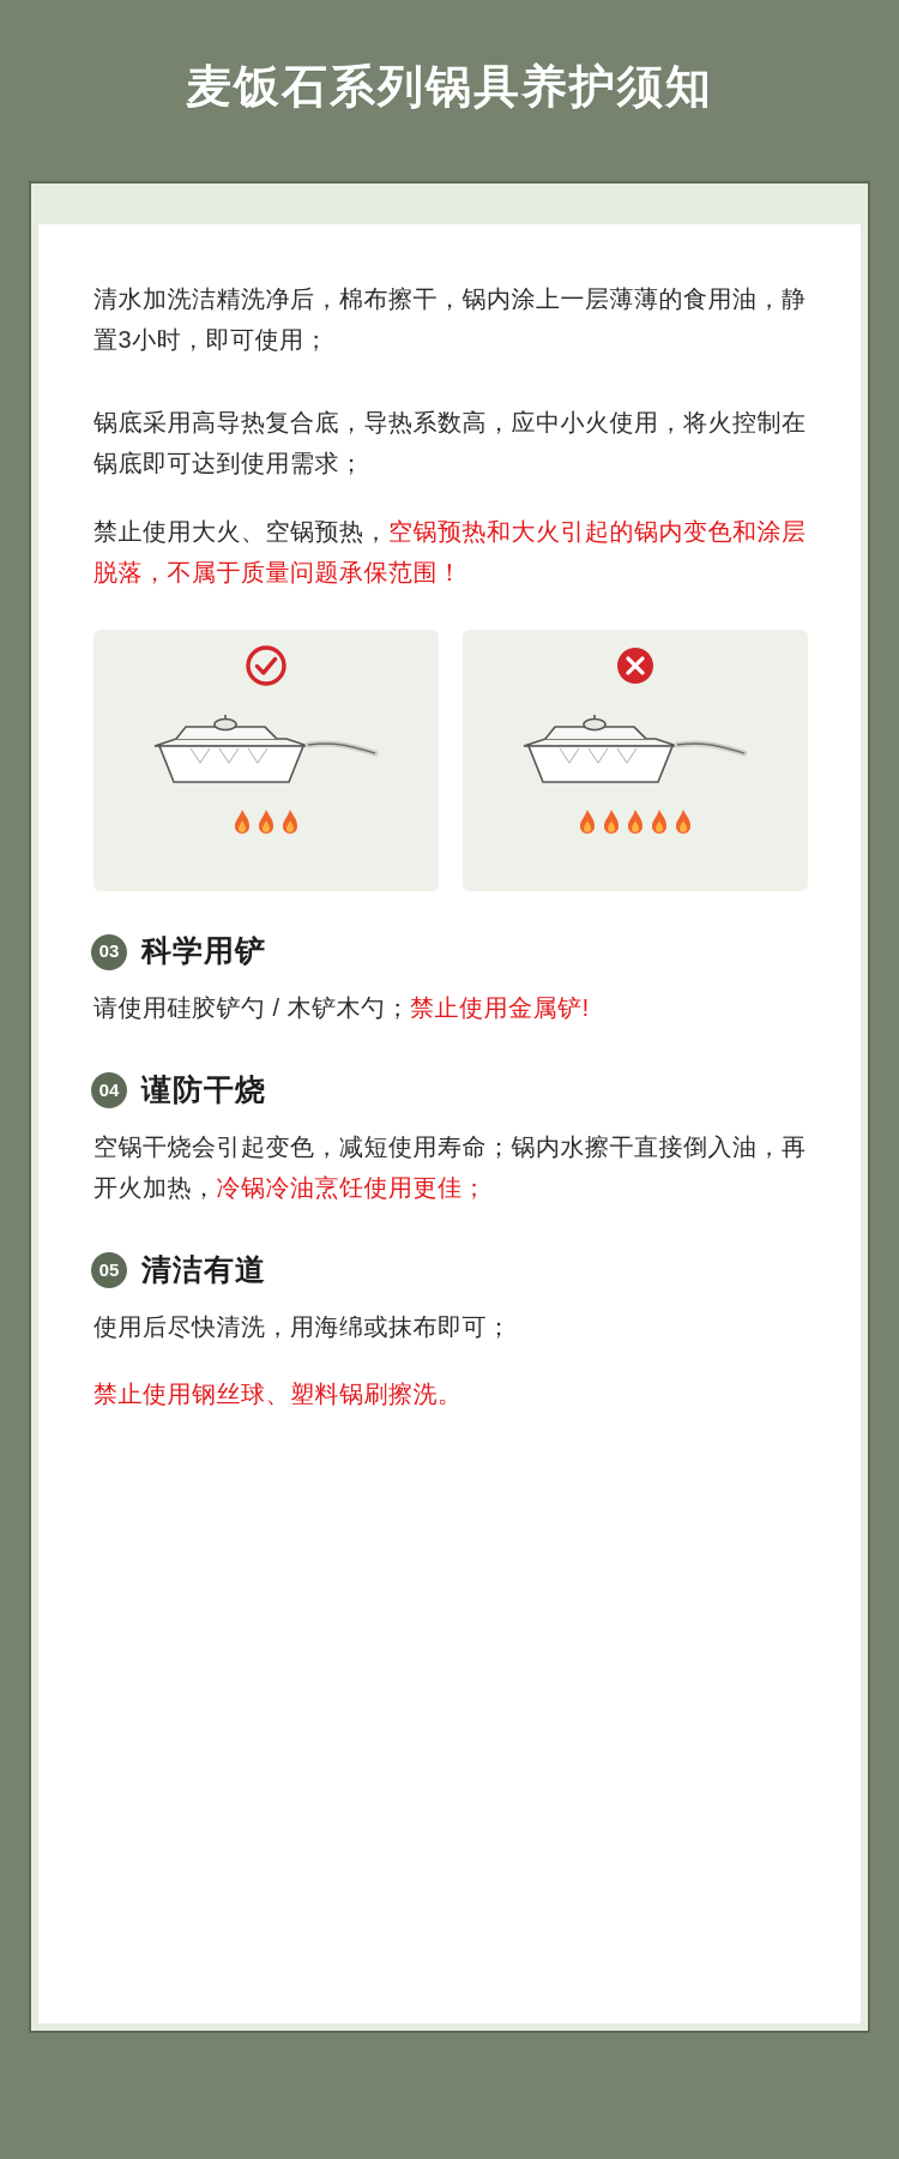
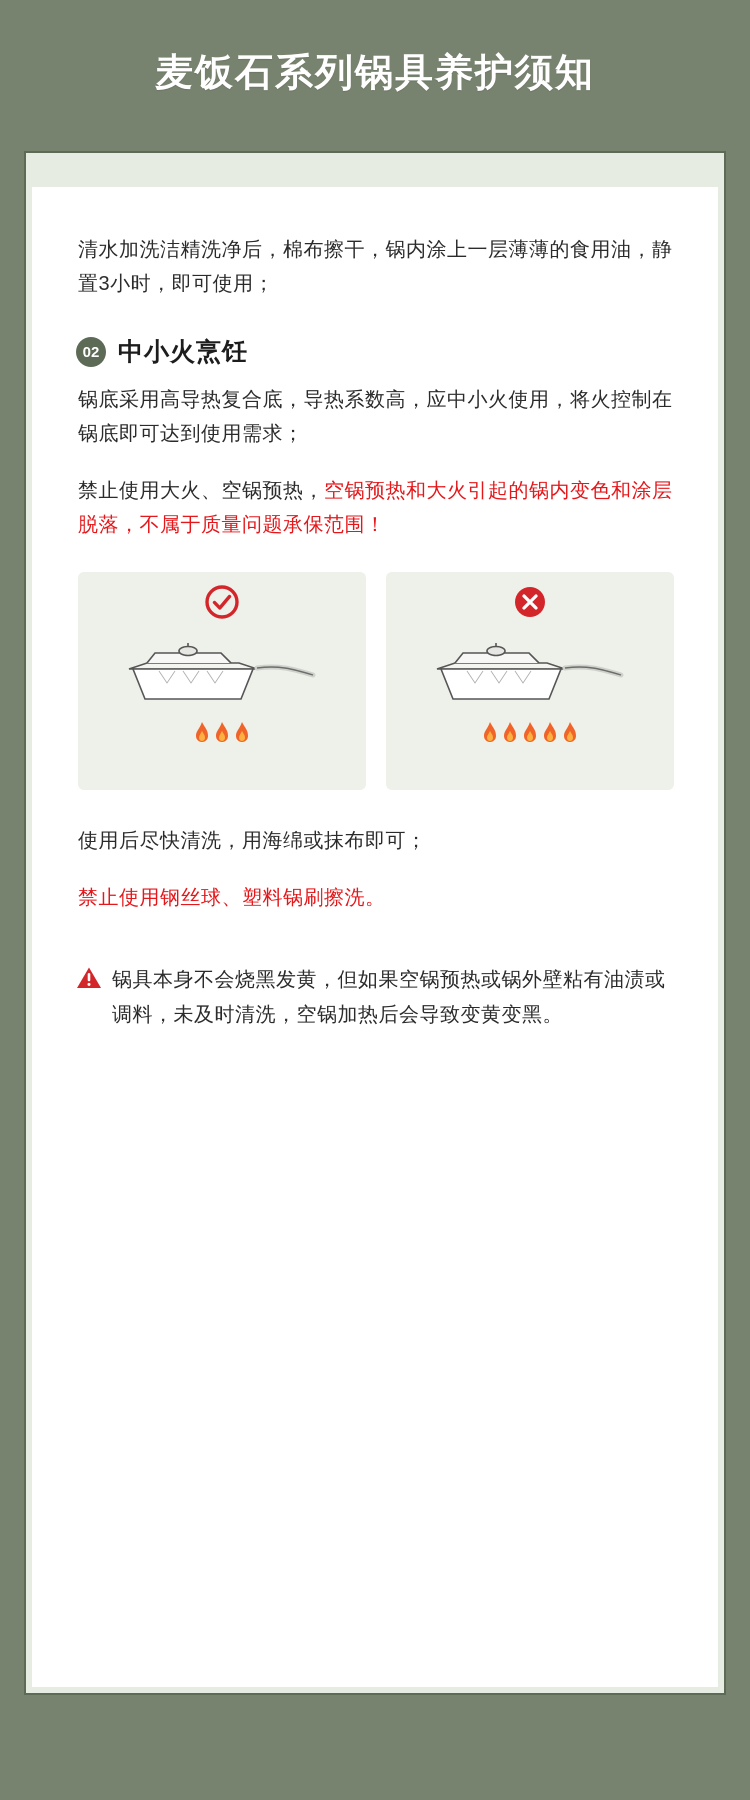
  麦饭石系列锅具养护须知
  清水加洗洁精洗净后，棉布擦干，锅内涂上一层薄薄的食用油，静置3小时，即可使用；
+ 02
+ 中小火烹饪
  锅底采用高导热复合底，导热系数高，应中小火使用，将火控制在锅底即可达到使用需求；
  禁止使用大火、空锅预热，空锅预热和大火引起的锅内变色和涂层脱落，不属于质量问题承保范围！
- 03
- 科学用铲
- 请使用硅胶铲勺 / 木铲木勺；禁止使用金属铲!
- 04
- 谨防干烧
- 空锅干烧会引起变色，减短使用寿命；锅内水擦干直接倒入油，再开火加热，冷锅冷油烹饪使用更佳；
- 05
- 清洁有道
  使用后尽快清洗，用海绵或抹布即可；
  禁止使用钢丝球、塑料锅刷擦洗。
+ 锅具本身不会烧黑发黄，但如果空锅预热或锅外壁粘有油渍或调料，未及时清洗，空锅加热后会导致变黄变黑。
